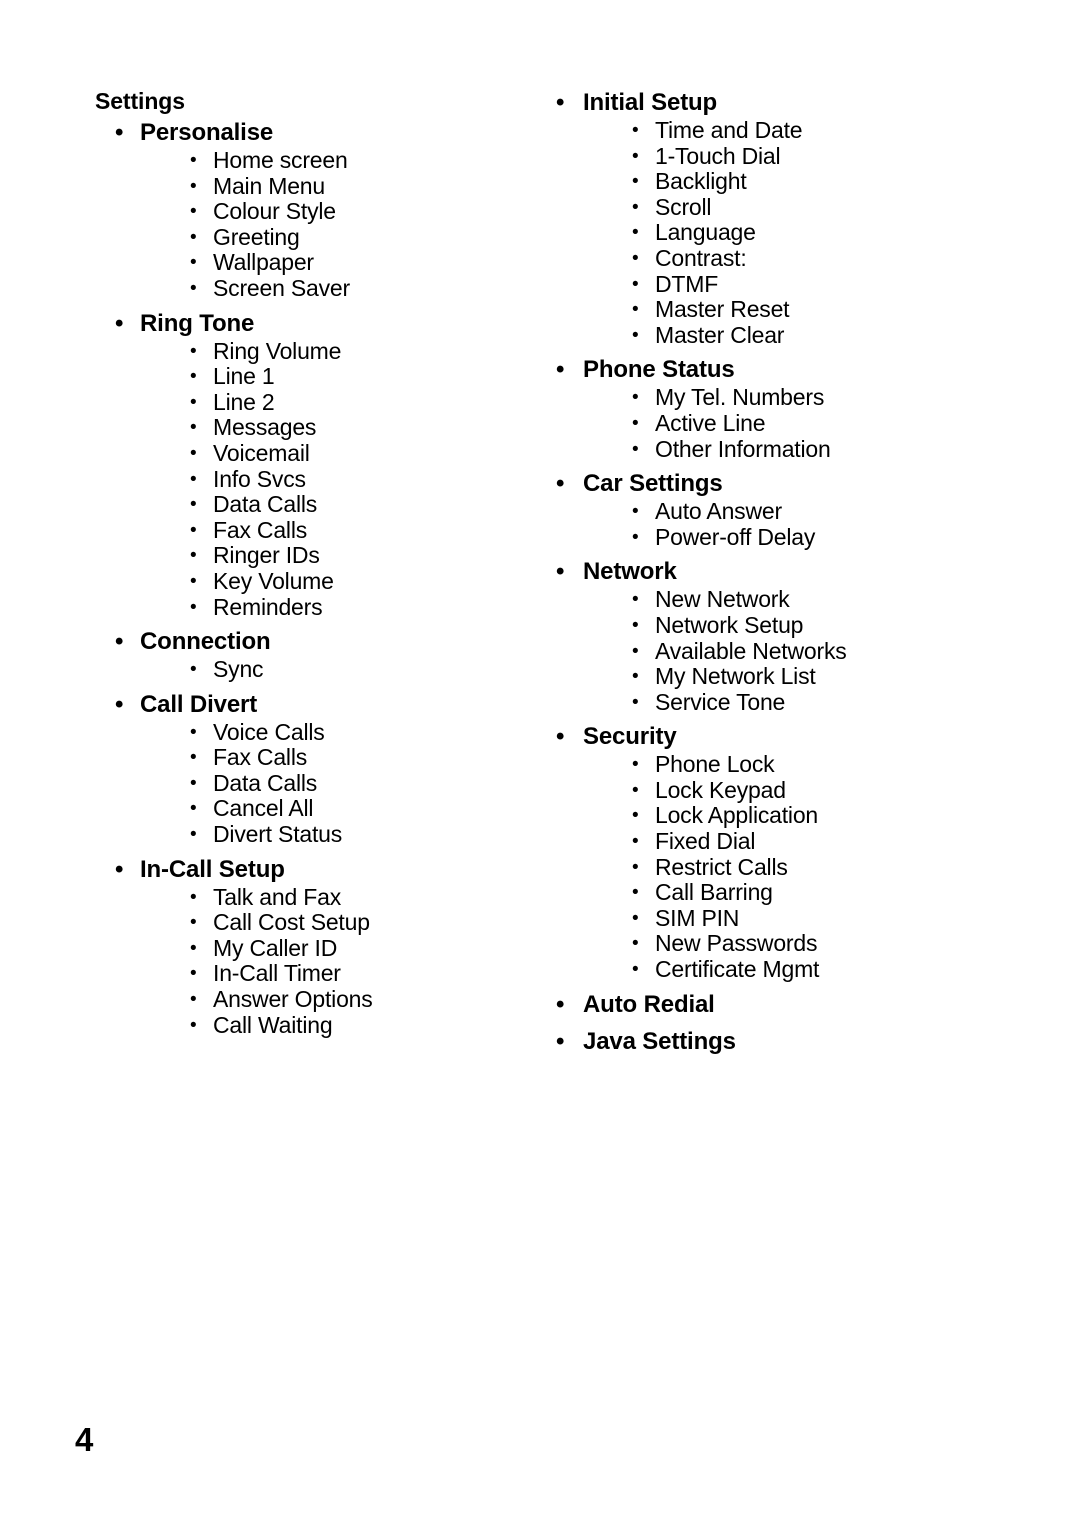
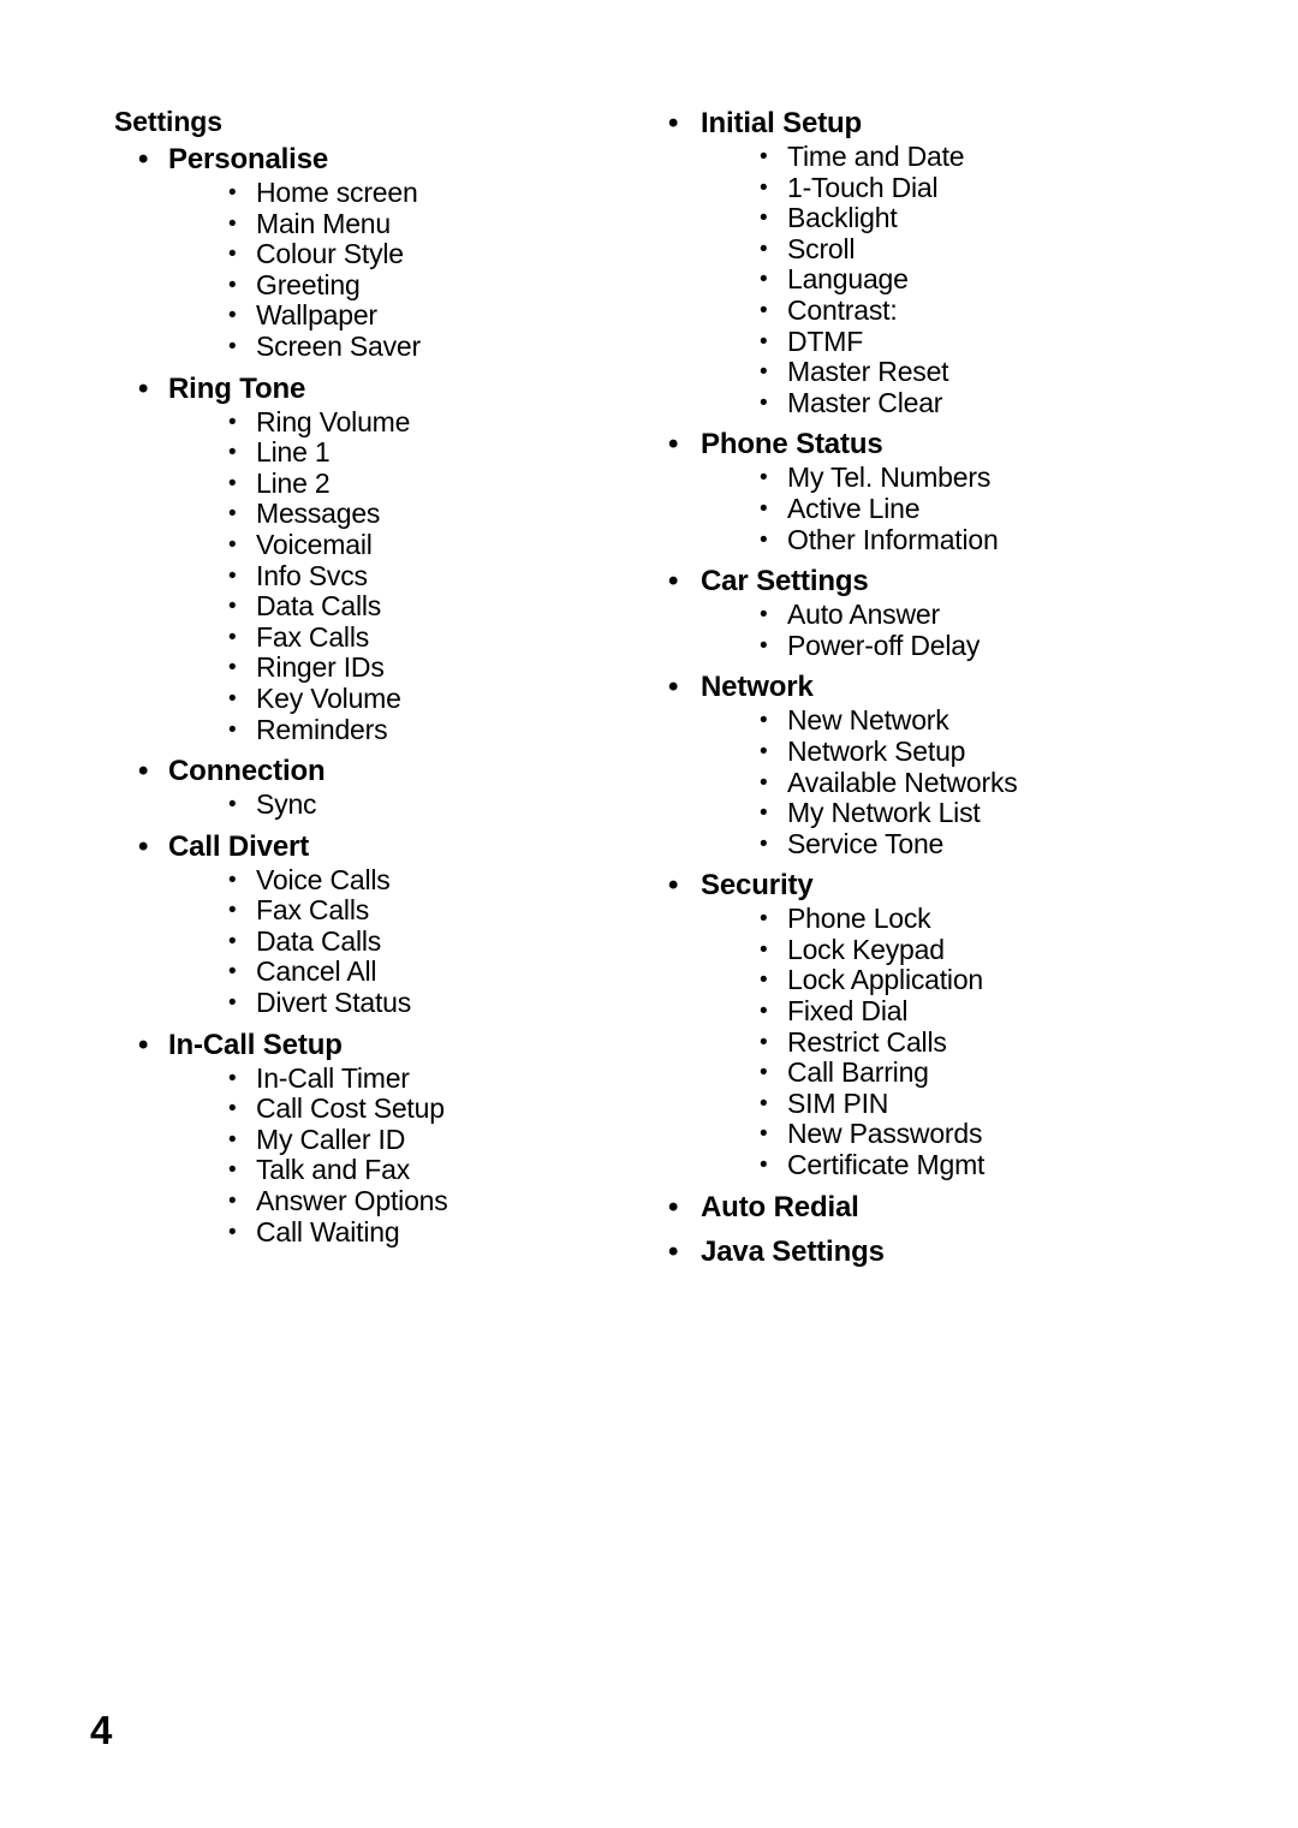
  Settings
  •
  Personalise
  •
  Home screen
  •
  Main Menu
  •
  Colour Style
  •
  Greeting
  •
  Wallpaper
  •
  Screen Saver
  •
  Ring Tone
  •
  Ring Volume
  •
  Line 1
  •
  Line 2
  •
  Messages
  •
  Voicemail
  •
  Info Svcs
  •
  Data Calls
  •
  Fax Calls
  •
  Ringer IDs
  •
  Key Volume
  •
  Reminders
  •
  Connection
  •
  Sync
  •
  Call Divert
  •
  Voice Calls
  •
  Fax Calls
  •
  Data Calls
  •
  Cancel All
  •
  Divert Status
  •
  In-Call Setup
  •
- Talk and Fax
+ In-Call Timer
  •
  Call Cost Setup
  •
  My Caller ID
  •
- In-Call Timer
+ Talk and Fax
  •
  Answer Options
  •
  Call Waiting
  •
  Initial Setup
  •
  Time and Date
  •
  1-Touch Dial
  •
  Backlight
  •
  Scroll
  •
  Language
  •
  Contrast:
  •
  DTMF
  •
  Master Reset
  •
  Master Clear
  •
  Phone Status
  •
  My Tel. Numbers
  •
  Active Line
  •
  Other Information
  •
  Car Settings
  •
  Auto Answer
  •
  Power-off Delay
  •
  Network
  •
  New Network
  •
  Network Setup
  •
  Available Networks
  •
  My Network List
  •
  Service Tone
  •
  Security
  •
  Phone Lock
  •
  Lock Keypad
  •
  Lock Application
  •
  Fixed Dial
  •
  Restrict Calls
  •
  Call Barring
  •
  SIM PIN
  •
  New Passwords
  •
  Certificate Mgmt
  •
  Auto Redial
  •
  Java Settings
  4
